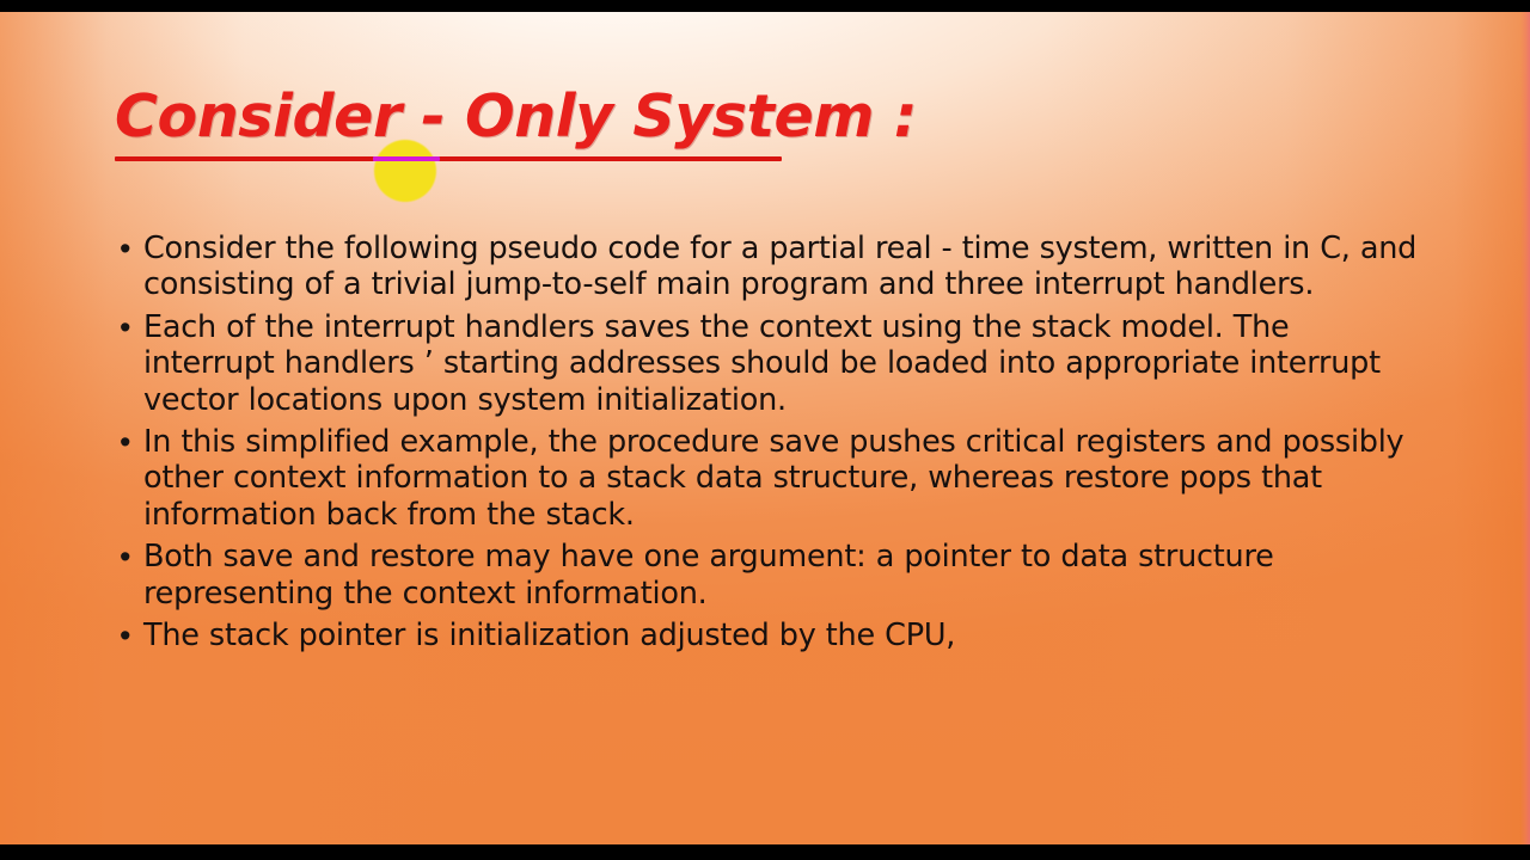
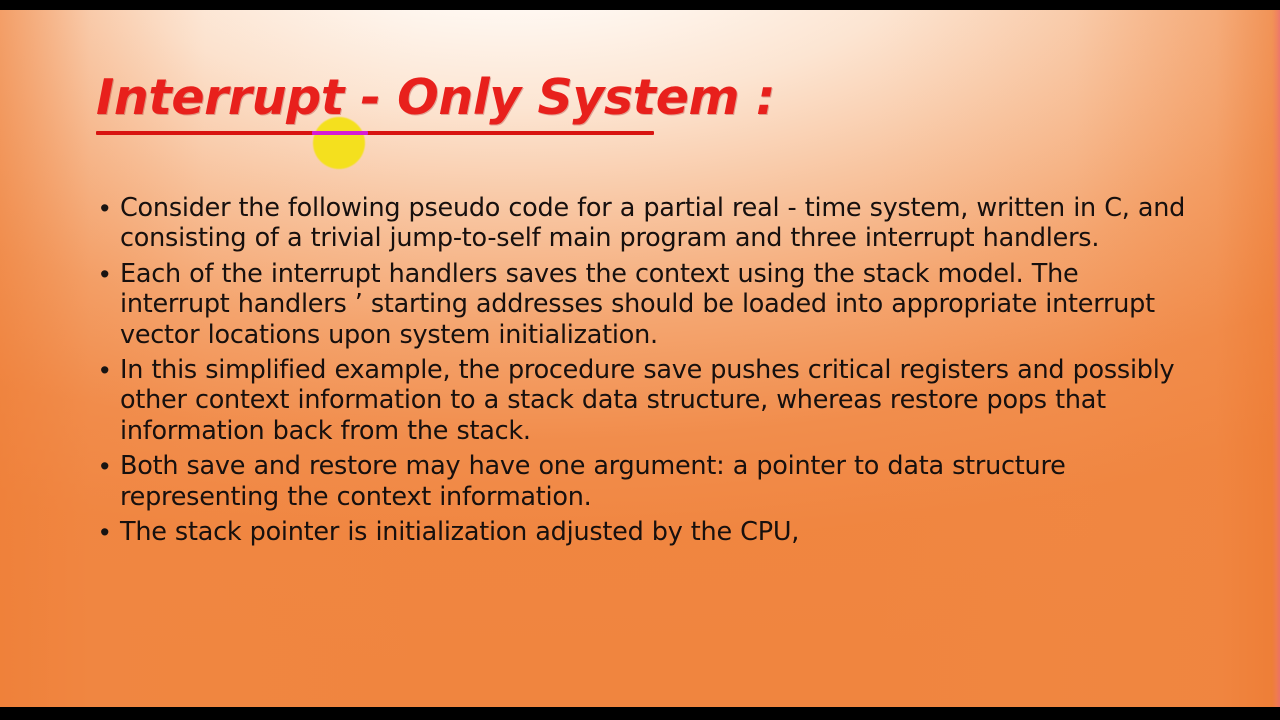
- Consider - Only System :
+ Interrupt - Only System :
  •
  Consider the following pseudo code for a partial real - time system, written in C, and consisting of a trivial jump-to-self main program and three interrupt handlers.
  •
  Each of the interrupt handlers saves the context using the stack model. The interrupt handlers ’ starting addresses should be loaded into appropriate interrupt vector locations upon system initialization.
  •
  In this simplified example, the procedure save pushes critical registers and possibly other context information to a stack data structure, whereas restore pops that information back from the stack.
  •
  Both save and restore may have one argument: a pointer to data structure representing the context information.
  •
  The stack pointer is initialization adjusted by the CPU,
